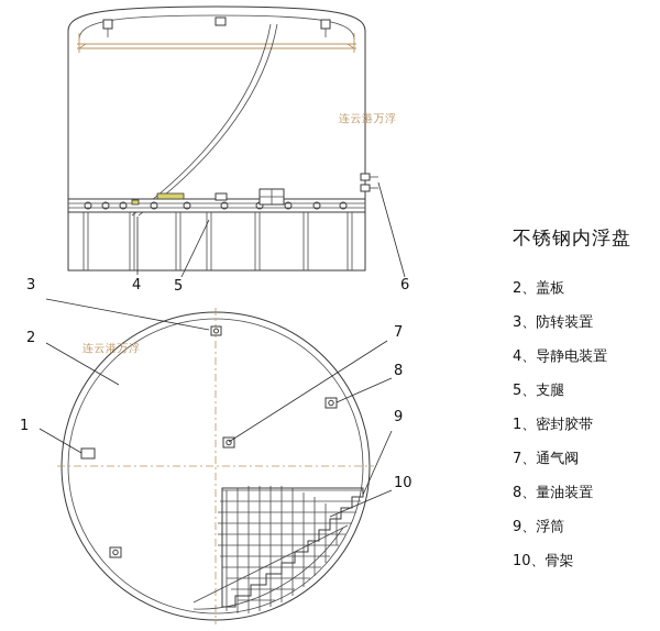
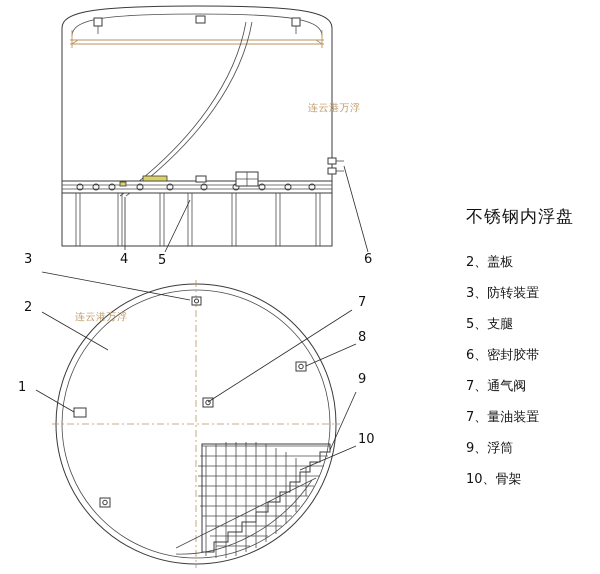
  4
  5
  6
  1
  2
  3
  7
  8
  9
  10
  连云港万浮
  连云港万浮
  不锈钢内浮盘
  2、盖板
  3、防转装置
- 4、导静电装置
  5、支腿
- 1、密封胶带
+ 6、密封胶带
  7、通气阀
- 8、量油装置
+ 7、量油装置
  9、浮筒
  10、骨架
